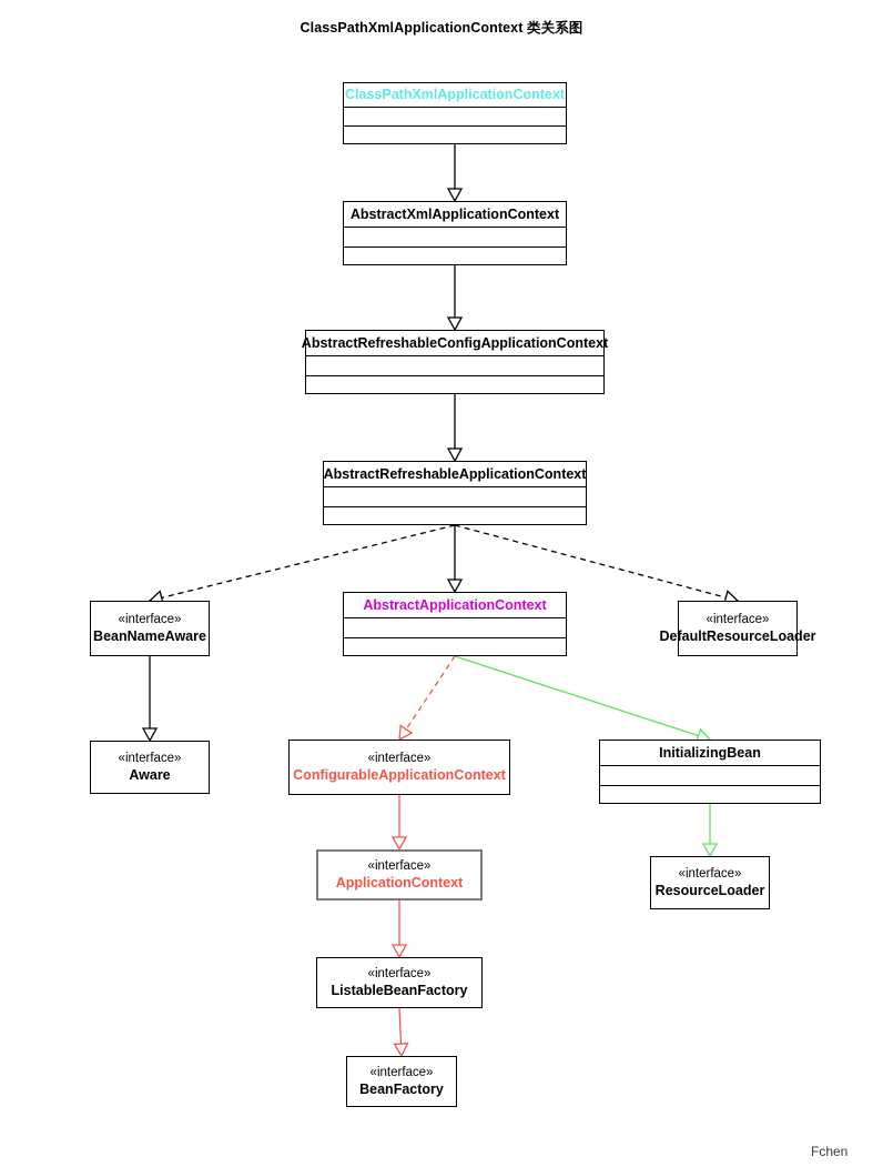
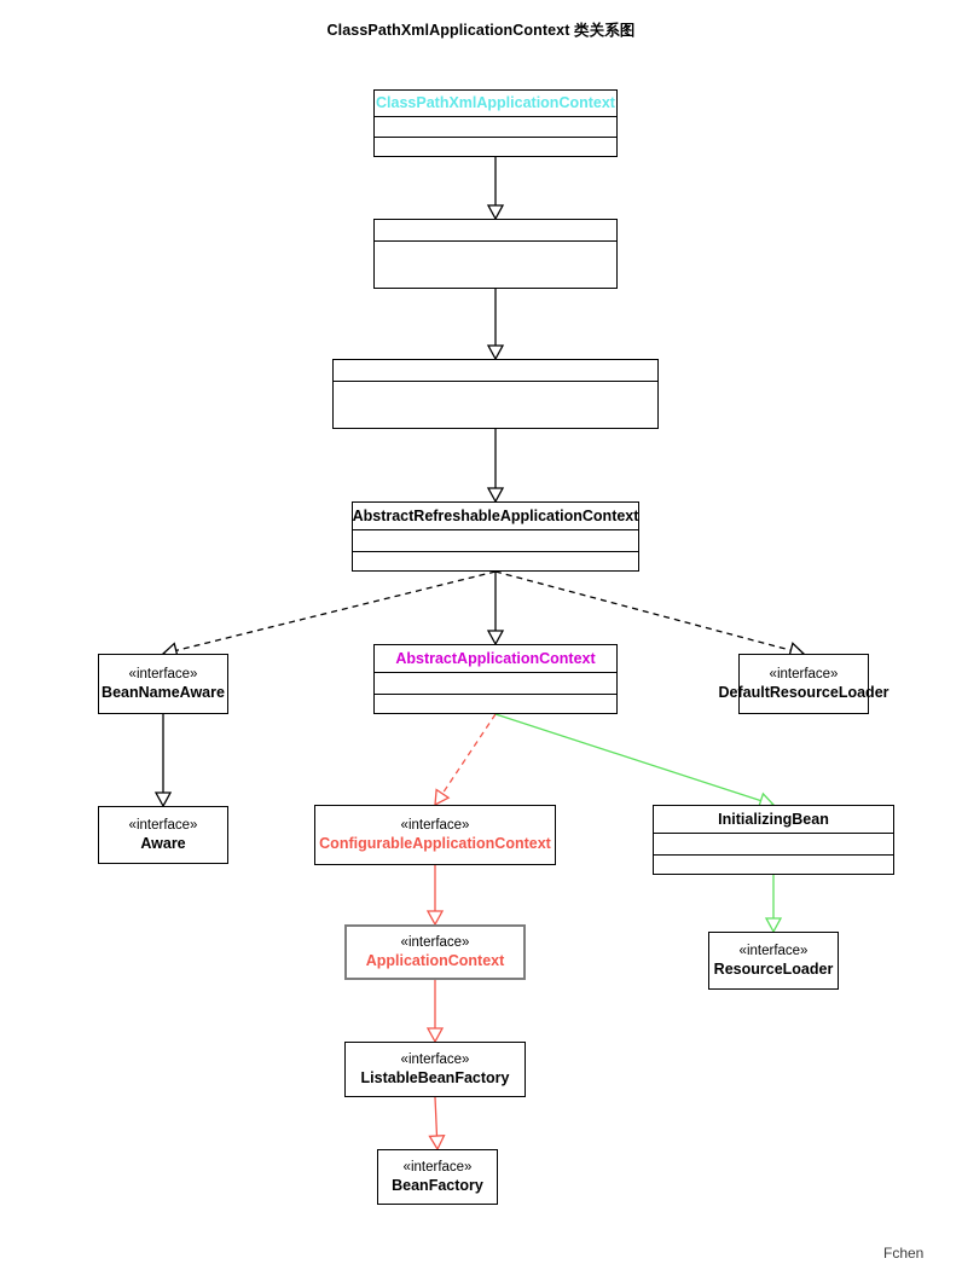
  ClassPathXmlApplicationContext 类关系图
  ClassPathXmlApplicationContext
- AbstractXmlApplicationContext
- AbstractRefreshableConfigApplicationContext
  AbstractRefreshableApplicationContext
  «interface»
  BeanNameAware
  AbstractApplicationContext
  «interface»
  DefaultResourceLoader
  «interface»
  Aware
  «interface»
  ConfigurableApplicationContext
  InitializingBean
  «interface»
  ApplicationContext
  «interface»
  ResourceLoader
  «interface»
  ListableBeanFactory
  «interface»
  BeanFactory
  Fchen
